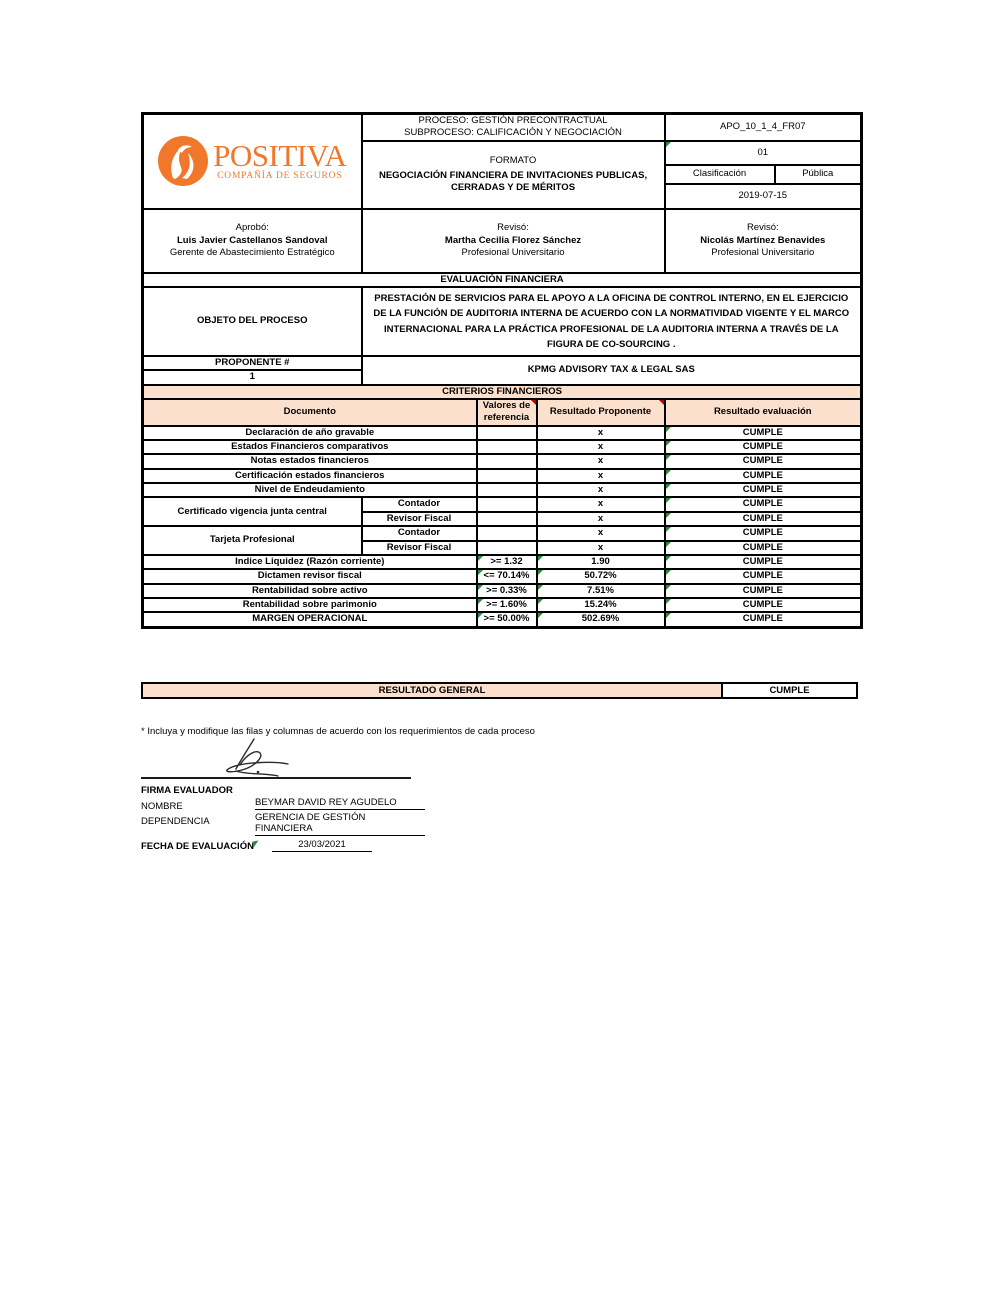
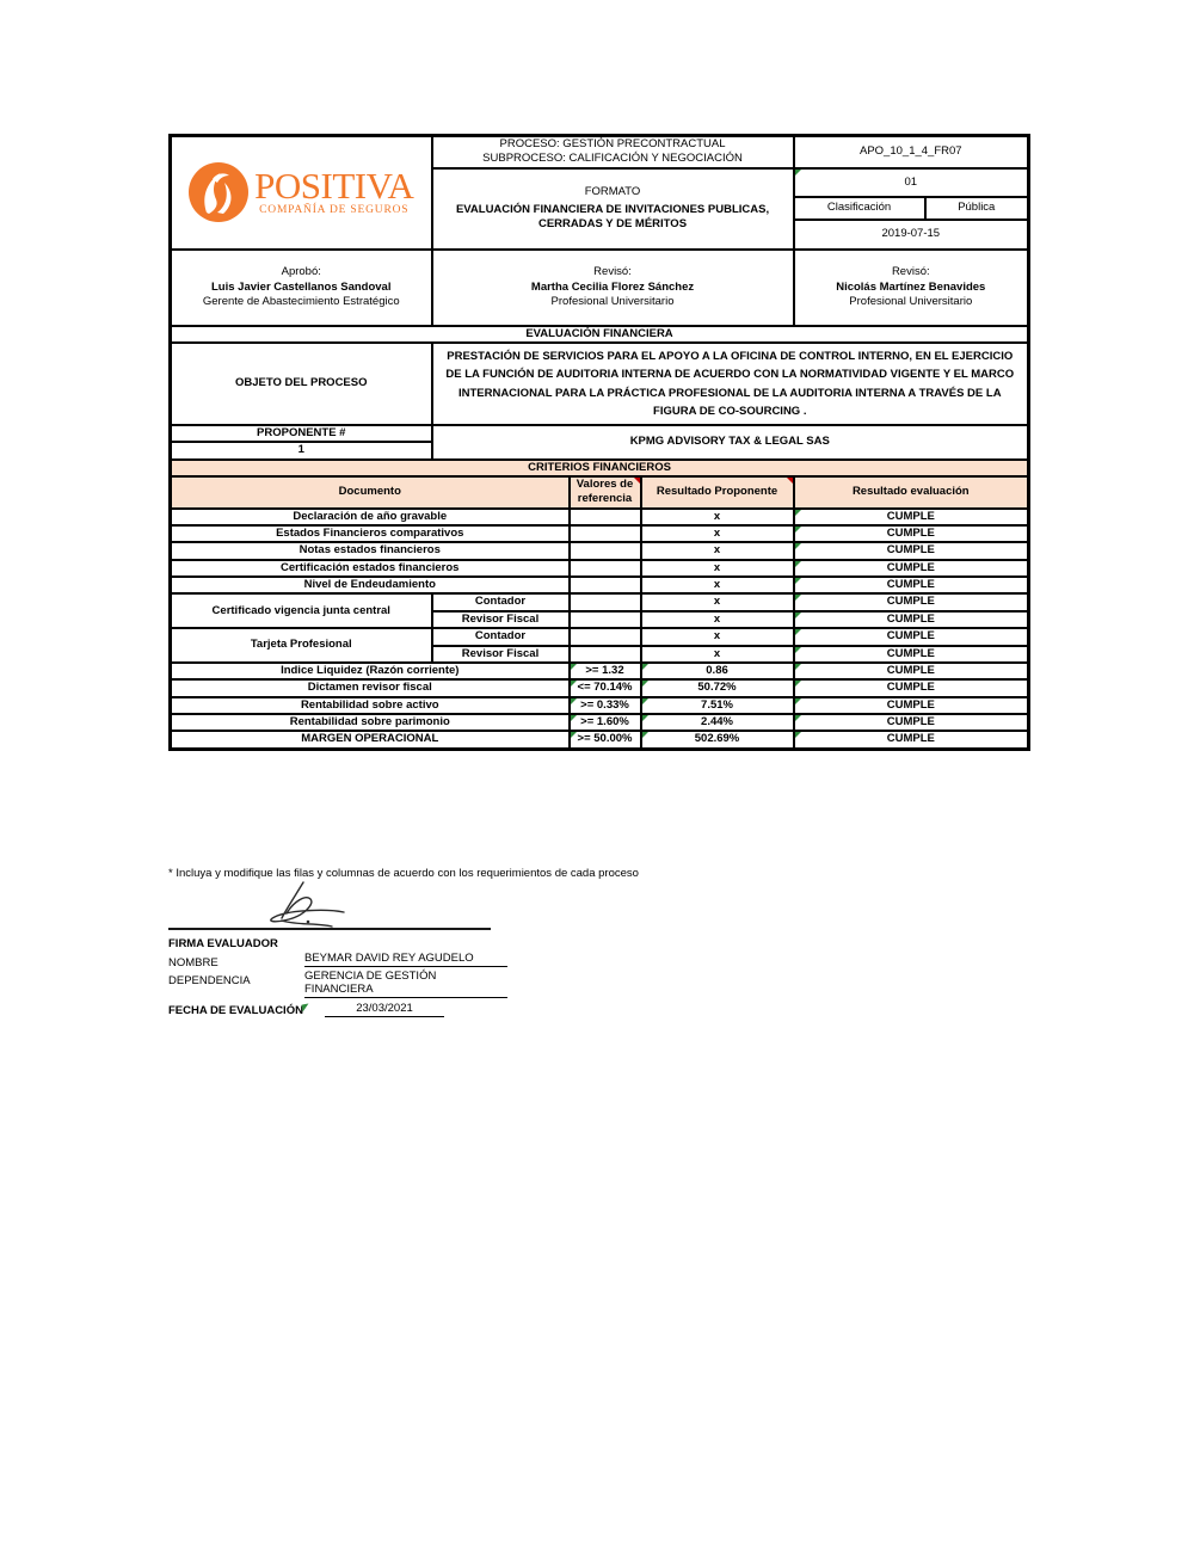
  POSITIVA COMPAÑÍA DE SEGUROS	PROCESO: GESTIÓN PRECONTRACTUAL SUBPROCESO: CALIFICACIÓN Y NEGOCIACIÓN	APO_10_1_4_FR07
- FORMATO NEGOCIACIÓN FINANCIERA DE INVITACIONES PUBLICAS, CERRADAS Y DE MÉRITOS	01
+ FORMATO EVALUACIÓN FINANCIERA DE INVITACIONES PUBLICAS, CERRADAS Y DE MÉRITOS	01
  Clasificación	Pública
  2019-07-15
  Aprobó: Luis Javier Castellanos Sandoval Gerente de Abastecimiento Estratégico	Revisó: Martha Cecilia Florez Sánchez Profesional Universitario	Revisó: Nicolás Martínez Benavides Profesional Universitario
  EVALUACIÓN FINANCIERA
  OBJETO DEL PROCESO	PRESTACIÓN DE SERVICIOS PARA EL APOYO A LA OFICINA DE CONTROL INTERNO, EN EL EJERCICIO DE LA FUNCIÓN DE AUDITORIA INTERNA DE ACUERDO CON LA NORMATIVIDAD VIGENTE Y EL MARCO INTERNACIONAL PARA LA PRÁCTICA PROFESIONAL DE LA AUDITORIA INTERNA A TRAVÉS DE LA FIGURA DE CO-SOURCING .
  PROPONENTE #	KPMG ADVISORY TAX & LEGAL SAS
  1
  CRITERIOS FINANCIEROS
  Documento	Valores de referencia	Resultado Proponente	Resultado evaluación
  Declaración de año gravable		x	CUMPLE
  Estados Financieros comparativos		x	CUMPLE
  Notas estados financieros		x	CUMPLE
  Certificación estados financieros		x	CUMPLE
  Nivel de Endeudamiento		x	CUMPLE
  Certificado vigencia junta central	Contador		x	CUMPLE
  Revisor Fiscal		x	CUMPLE
  Tarjeta Profesional	Contador		x	CUMPLE
  Revisor Fiscal		x	CUMPLE
- Indice Liquidez (Razón corriente)	>= 1.32	1.90	CUMPLE
+ Indice Liquidez (Razón corriente)	>= 1.32	0.86	CUMPLE
  Dictamen revisor fiscal	<= 70.14%	50.72%	CUMPLE
  Rentabilidad sobre activo	>= 0.33%	7.51%	CUMPLE
- Rentabilidad sobre parimonio	>= 1.60%	15.24%	CUMPLE
+ Rentabilidad sobre parimonio	>= 1.60%	2.44%	CUMPLE
  MARGEN OPERACIONAL	>= 50.00%	502.69%	CUMPLE
- RESULTADO GENERAL
- CUMPLE
  * Incluya y modifique las filas y columnas de acuerdo con los requerimientos de cada proceso
  FIRMA EVALUADOR
  NOMBRE
  BEYMAR DAVID REY AGUDELO
  DEPENDENCIA
  GERENCIA DE GESTIÓN FINANCIERA
  FECHA DE EVALUACIÓN
  23/03/2021
